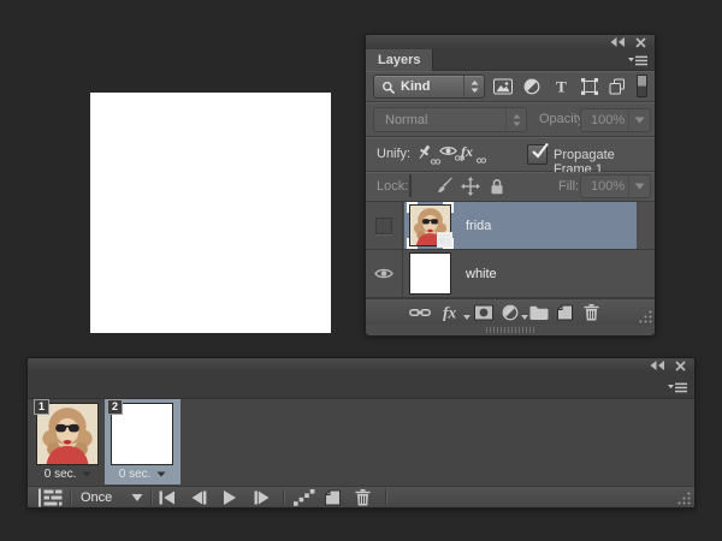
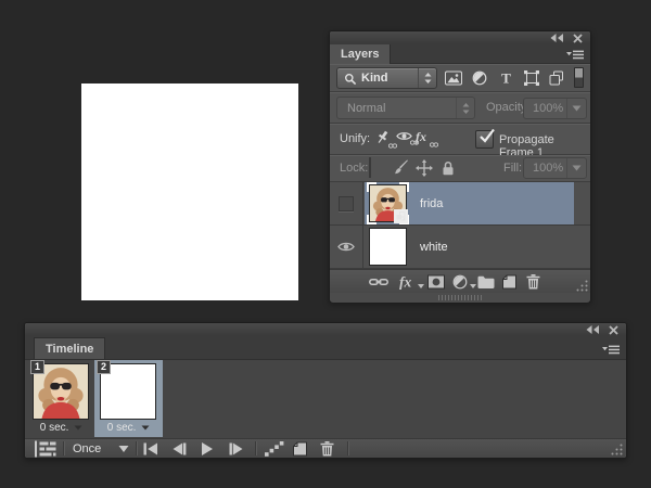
  Layers
  Kind
  T
  Normal
  Opacit
  100%
  Unify:
  fx
  Propagate Frame 1
  Lock:
  Fill:
  100%
  frida
  white
  fx
+ Timeline
  1
  0 sec.
  2
  0 sec.
  Once
